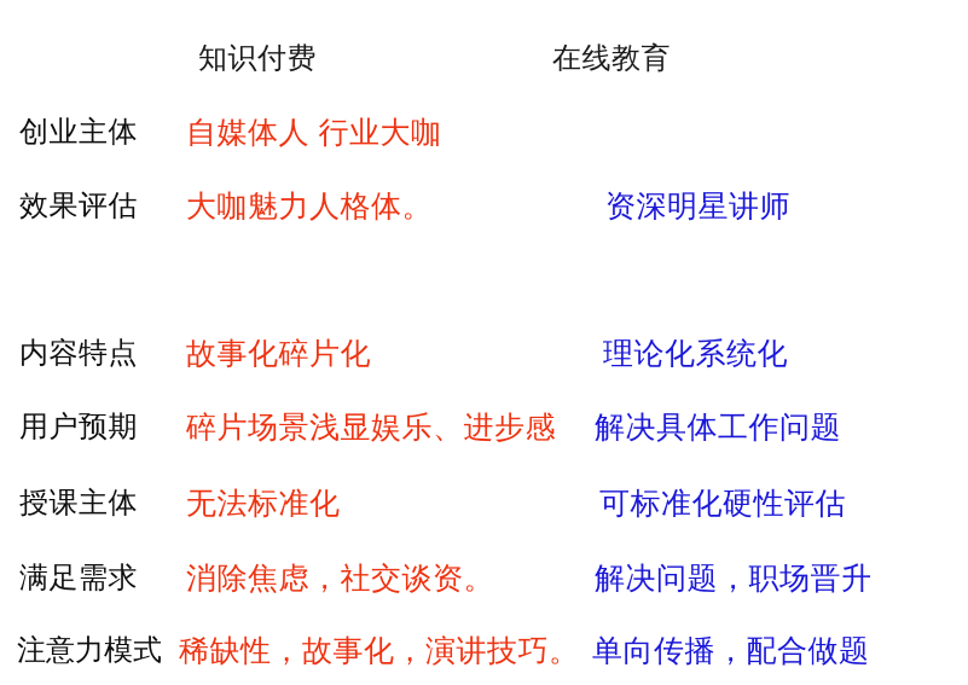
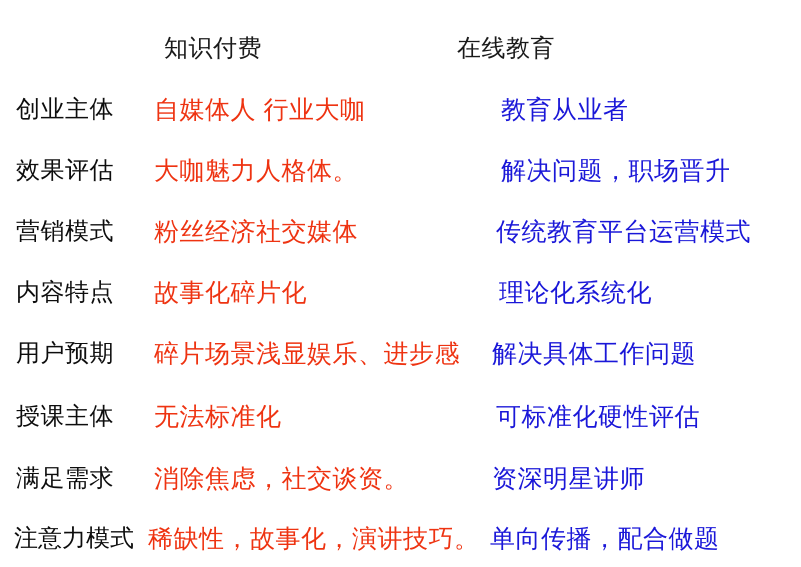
  知识付费
  在线教育
  创业主体
  自媒体人 行业大咖
+ 教育从业者
  效果评估
  大咖魅力人格体。
- 资深明星讲师
+ 解决问题，职场晋升
+ 营销模式
+ 粉丝经济社交媒体
+ 传统教育平台运营模式
  内容特点
  故事化碎片化
  理论化系统化
  用户预期
  碎片场景浅显娱乐、进步感
  解决具体工作问题
  授课主体
  无法标准化
  可标准化硬性评估
  满足需求
  消除焦虑，社交谈资。
- 解决问题，职场晋升
+ 资深明星讲师
  注意力模式
  稀缺性，故事化，演讲技巧。
  单向传播，配合做题
